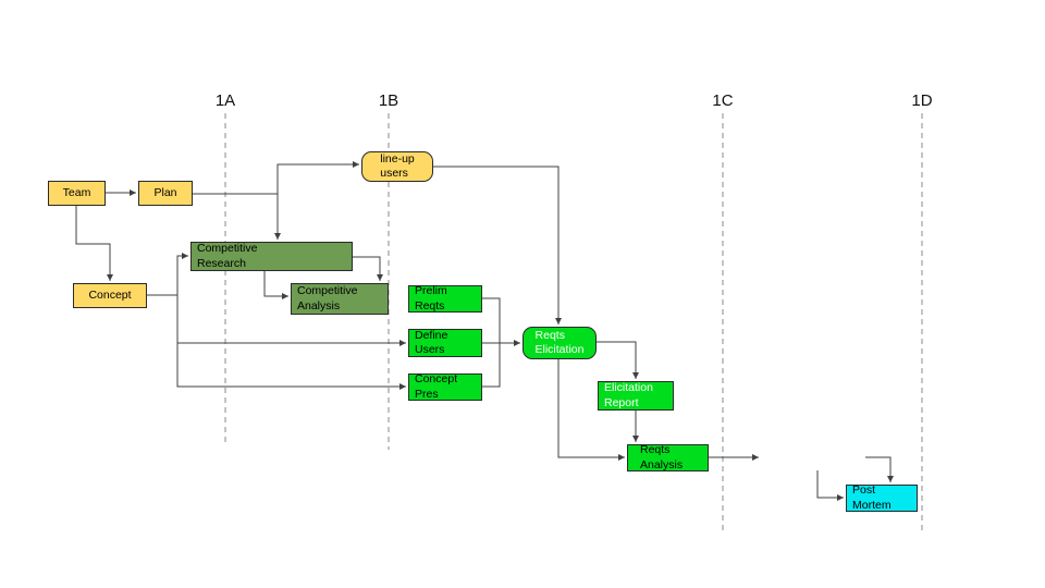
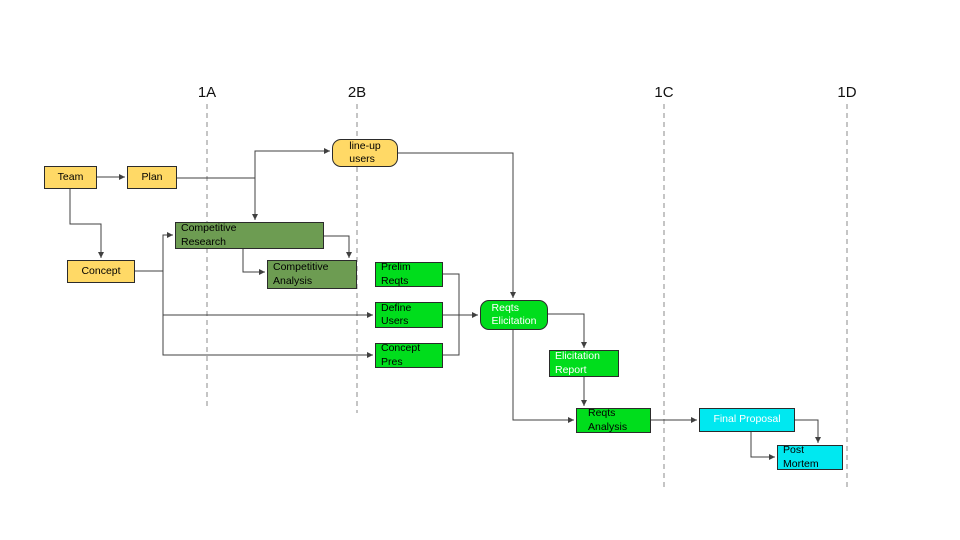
  1A
- 1B
+ 2B
  1C
  1D
  Team
  Plan
  Concept
  line-up
  users
  Competitive
  Research
  Competitive
  Analysis
  Prelim
  Reqts
  Define
  Users
  Concept
  Pres
  Reqts
  Elicitation
  Elicitation
  Report
  Reqts
  Analysis
+ Final Proposal
  Post
  Mortem
